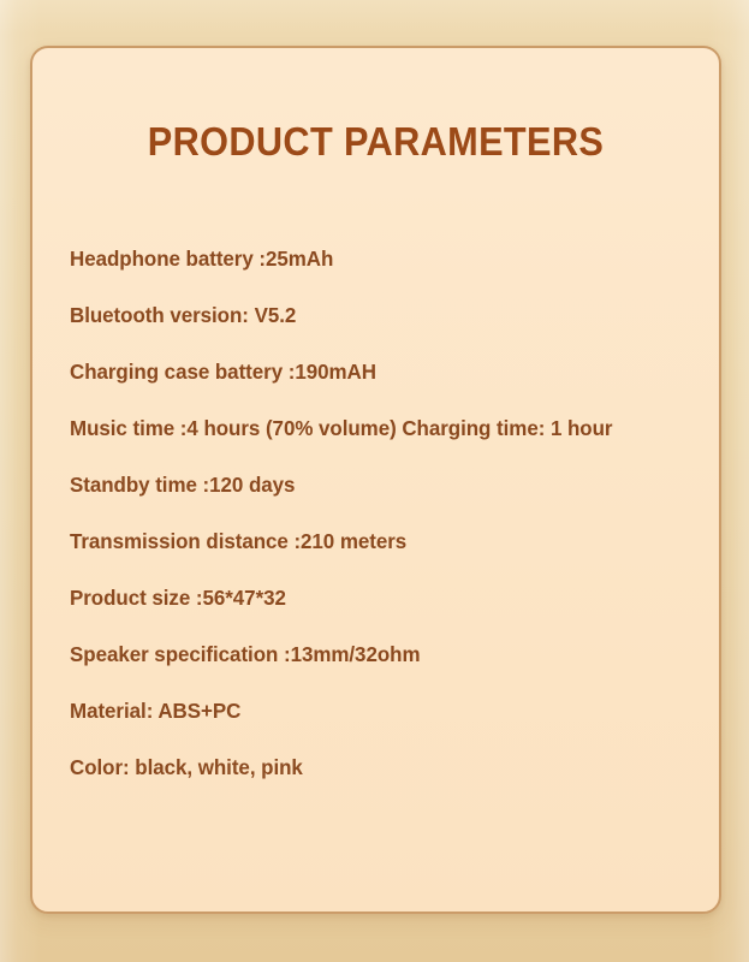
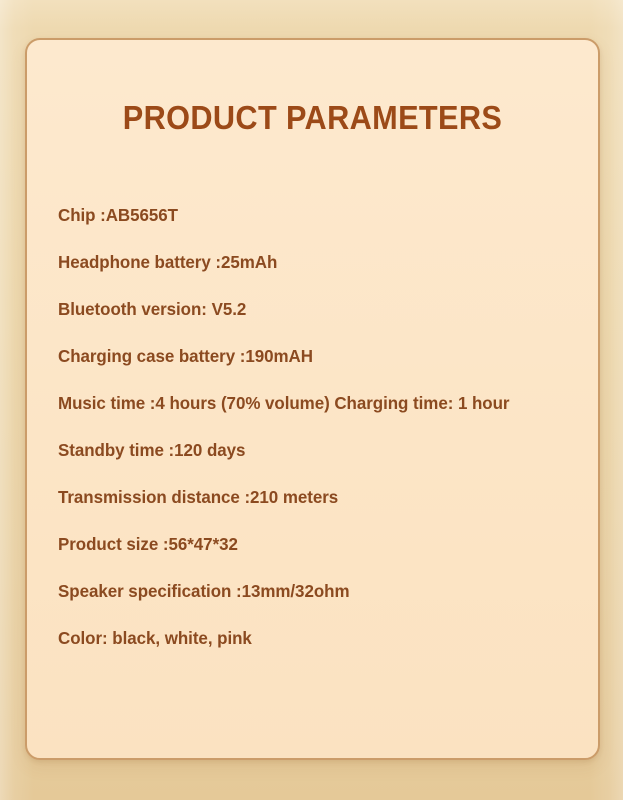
  PRODUCT PARAMETERS
+ Chip :AB5656T
  Headphone battery :25mAh
  Bluetooth version: V5.2
  Charging case battery :190mAH
  Music time :4 hours (70% volume) Charging time: 1 hour
  Standby time :120 days
  Transmission distance :210 meters
  Product size :56*47*32
  Speaker specification :13mm/32ohm
- Material: ABS+PC
  Color: black, white, pink
